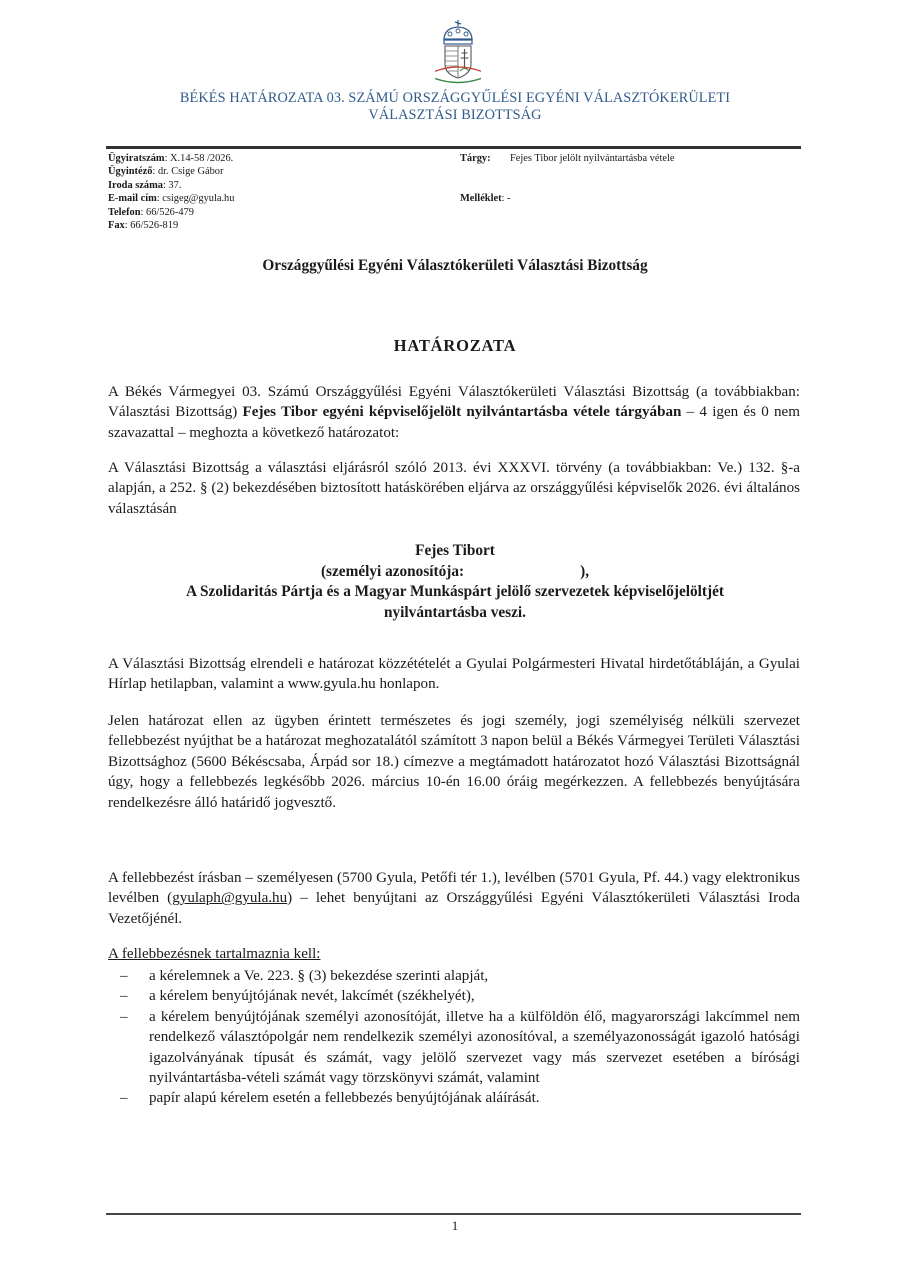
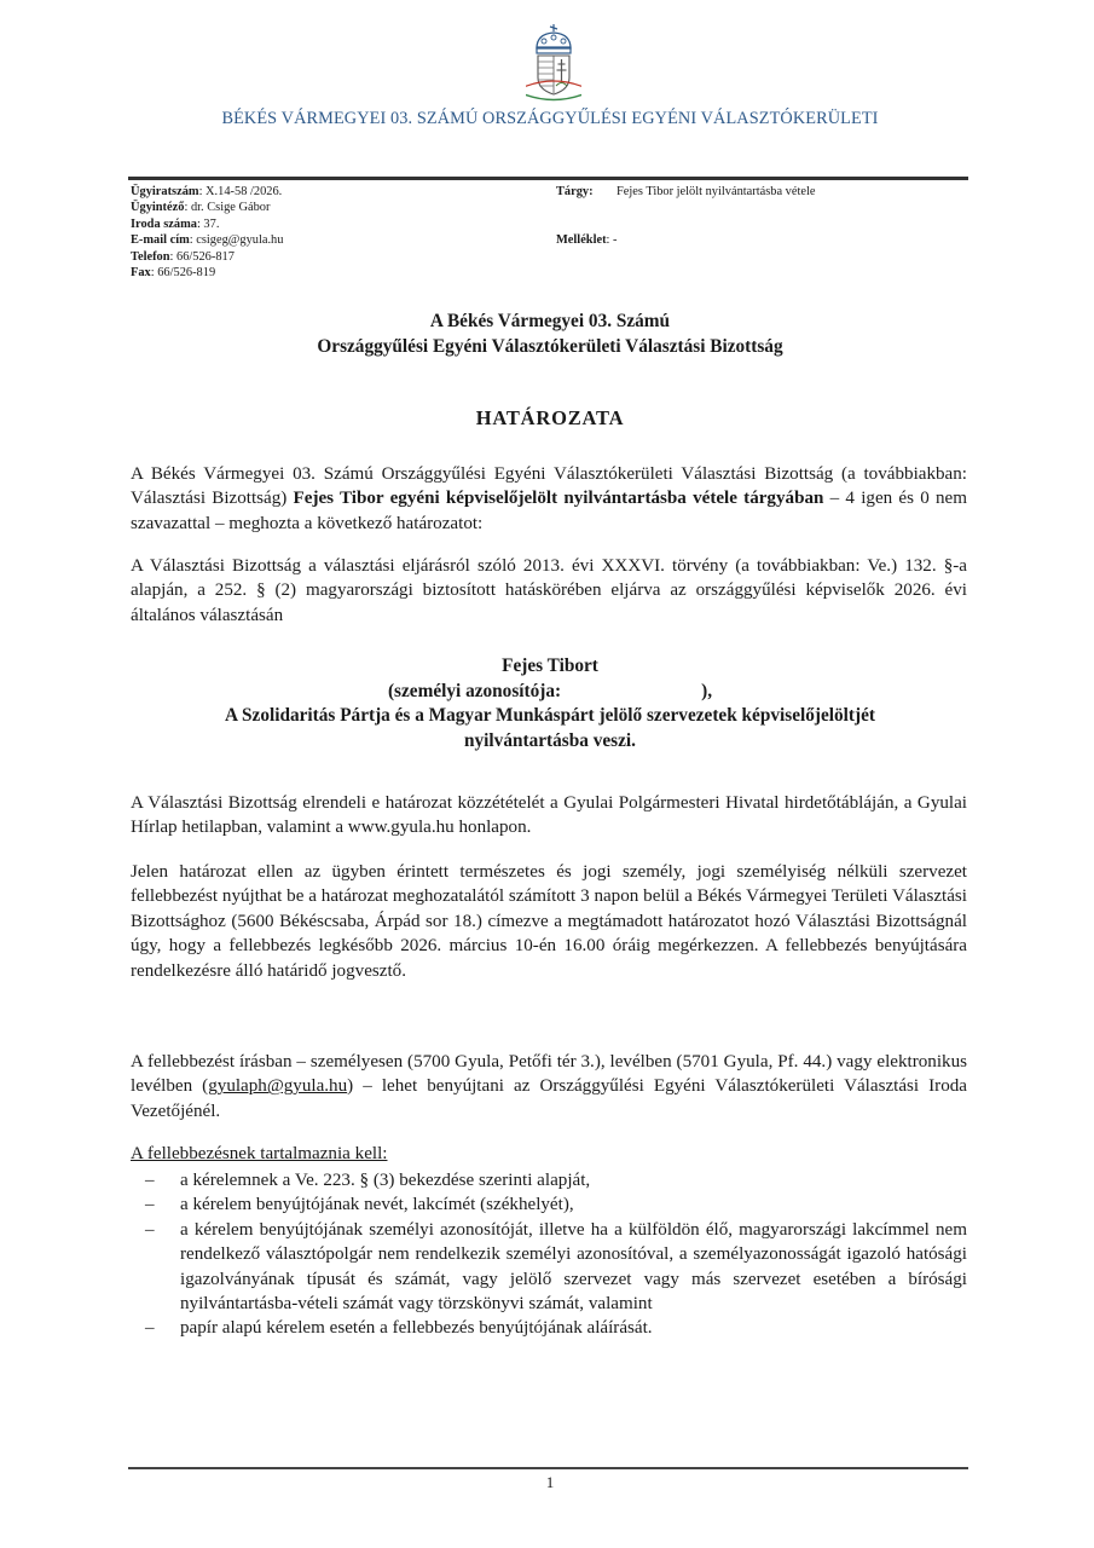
- BÉKÉS HATÁROZATA 03. SZÁMÚ ORSZÁGGYŰLÉSI EGYÉNI VÁLASZTÓKERÜLETI
+ BÉKÉS VÁRMEGYEI 03. SZÁMÚ ORSZÁGGYŰLÉSI EGYÉNI VÁLASZTÓKERÜLETI
- VÁLASZTÁSI BIZOTTSÁG
  Ügyiratszám: X.14-58 /2026.
  Ügyintéző: dr. Csige Gábor
  Iroda száma: 37.
  E-mail cím: csigeg@gyula.hu
- Telefon: 66/526-479
+ Telefon: 66/526-817
  Fax: 66/526-819
  Tárgy: Fejes Tibor jelölt nyilvántartásba vétele
  Melléklet: -
+ A Békés Vármegyei 03. Számú
  Országgyűlési Egyéni Választókerületi Választási Bizottság
  HATÁROZATA
  A Békés Vármegyei 03. Számú Országgyűlési Egyéni Választókerületi Választási Bizottság (a továbbiakban: Választási Bizottság) Fejes Tibor egyéni képviselőjelölt nyilvántartásba vétele tárgyában – 4 igen és 0 nem szavazattal – meghozta a következő határozatot:
- A Választási Bizottság a választási eljárásról szóló 2013. évi XXXVI. törvény (a továbbiakban: Ve.) 132. §-a alapján, a 252. § (2) bekezdésében biztosított hatáskörében eljárva az országgyűlési képviselők 2026. évi általános választásán
+ A Választási Bizottság a választási eljárásról szóló 2013. évi XXXVI. törvény (a továbbiakban: Ve.) 132. §-a alapján, a 252. § (2) magyarországi biztosított hatáskörében eljárva az országgyűlési képviselők 2026. évi általános választásán
  Fejes Tibort
  (személyi azonosítója: ),
  A Szolidaritás Pártja és a Magyar Munkáspárt jelölő szervezetek képviselőjelöltjét
  nyilvántartásba veszi.
  A Választási Bizottság elrendeli e határozat közzétételét a Gyulai Polgármesteri Hivatal hirdetőtábláján, a Gyulai Hírlap hetilapban, valamint a www.gyula.hu honlapon.
  Jelen határozat ellen az ügyben érintett természetes és jogi személy, jogi személyiség nélküli szervezet fellebbezést nyújthat be a határozat meghozatalától számított 3 napon belül a Békés Vármegyei Területi Választási Bizottsághoz (5600 Békéscsaba, Árpád sor 18.) címezve a megtámadott határozatot hozó Választási Bizottságnál úgy, hogy a fellebbezés legkésőbb 2026. március 10-én 16.00 óráig megérkezzen. A fellebbezés benyújtására rendelkezésre álló határidő jogvesztő.
- A fellebbezést írásban – személyesen (5700 Gyula, Petőfi tér 1.), levélben (5701 Gyula, Pf. 44.) vagy elektronikus levélben (gyulaph@gyula.hu) – lehet benyújtani az Országgyűlési Egyéni Választókerületi Választási Iroda Vezetőjénél.
+ A fellebbezést írásban – személyesen (5700 Gyula, Petőfi tér 3.), levélben (5701 Gyula, Pf. 44.) vagy elektronikus levélben (gyulaph@gyula.hu) – lehet benyújtani az Országgyűlési Egyéni Választókerületi Választási Iroda Vezetőjénél.
  A fellebbezésnek tartalmaznia kell:
  –
  a kérelemnek a Ve. 223. § (3) bekezdése szerinti alapját,
  –
  a kérelem benyújtójának nevét, lakcímét (székhelyét),
  –
  a kérelem benyújtójának személyi azonosítóját, illetve ha a külföldön élő, magyarországi lakcímmel nem rendelkező választópolgár nem rendelkezik személyi azonosítóval, a személyazonosságát igazoló hatósági igazolványának típusát és számát, vagy jelölő szervezet vagy más szervezet esetében a bírósági nyilvántartásba-vételi számát vagy törzskönyvi számát, valamint
  –
  papír alapú kérelem esetén a fellebbezés benyújtójának aláírását.
  1
